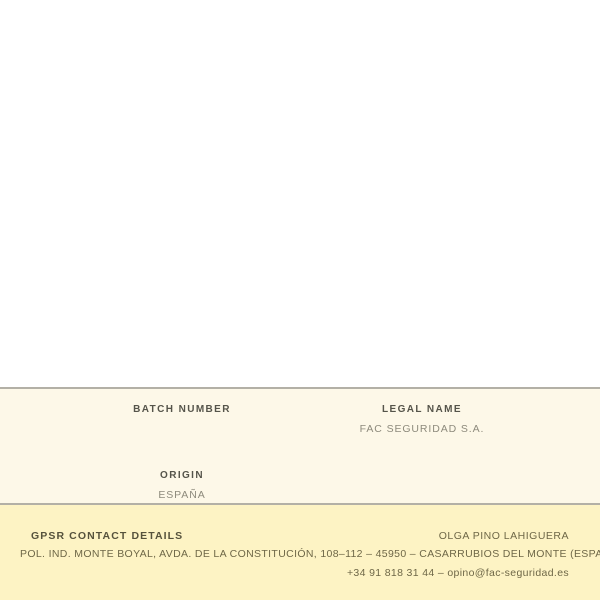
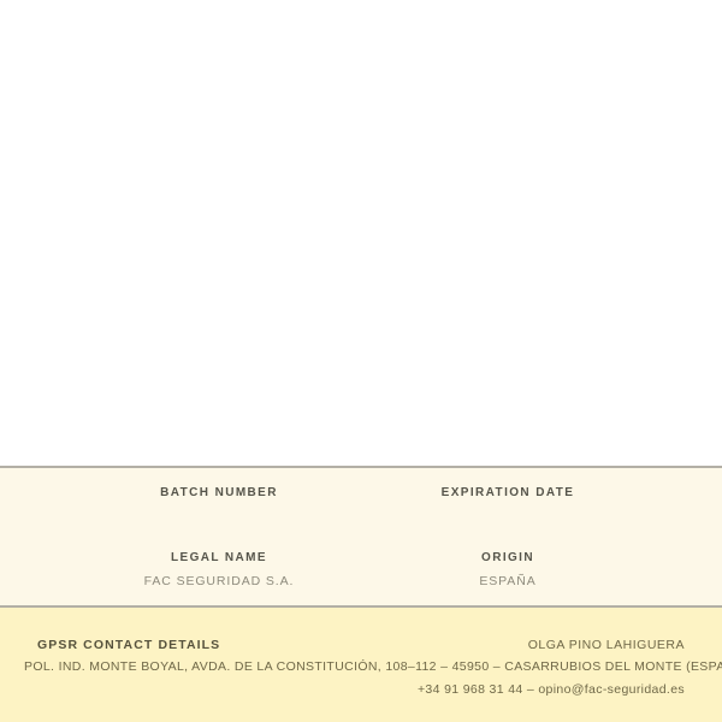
  BATCH NUMBER
+ EXPIRATION DATE
  LEGAL NAME
  FAC SEGURIDAD S.A.
  ORIGIN
  ESPAÑA
  GPSR CONTACT DETAILS
  OLGA PINO LAHIGUERA
  POL. IND. MONTE BOYAL, AVDA. DE LA CONSTITUCIÓN, 108–112 – 45950 – CASARRUBIOS DEL MONTE (ESPA
- +34 91 818 31 44 – opino@fac-seguridad.es
+ +34 91 968 31 44 – opino@fac-seguridad.es
